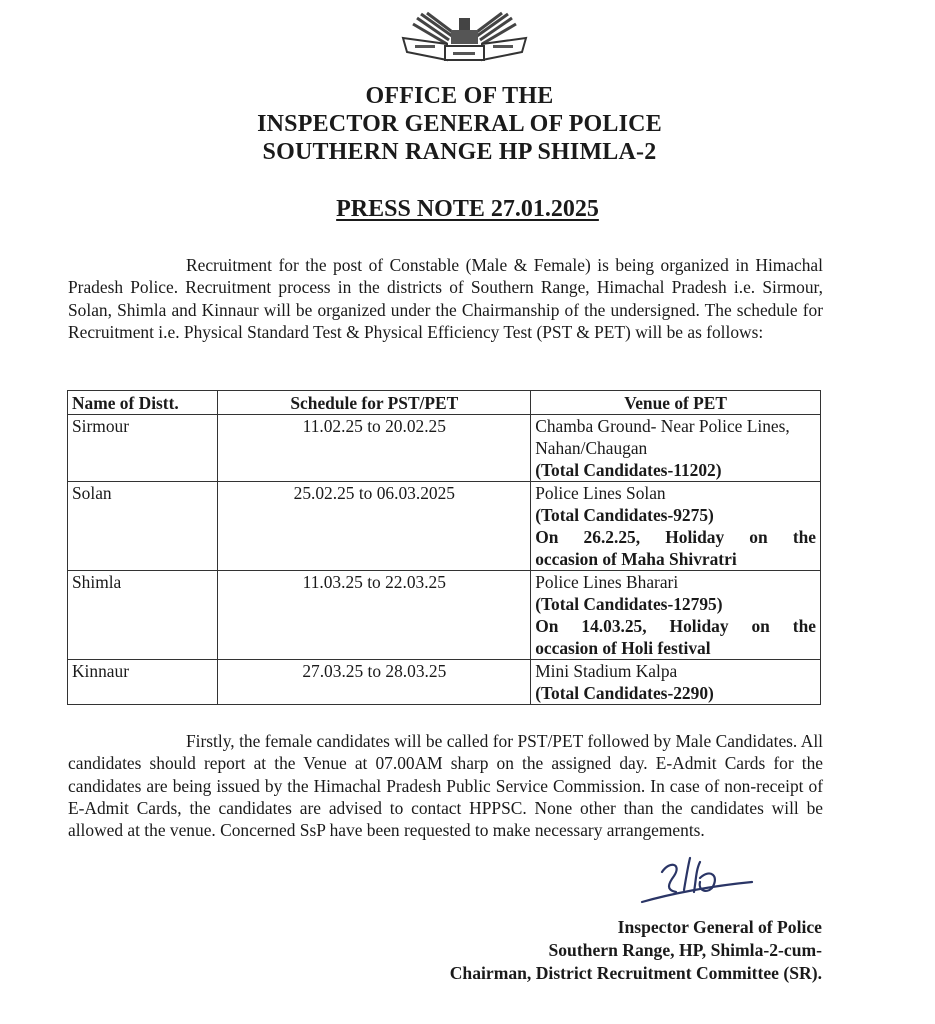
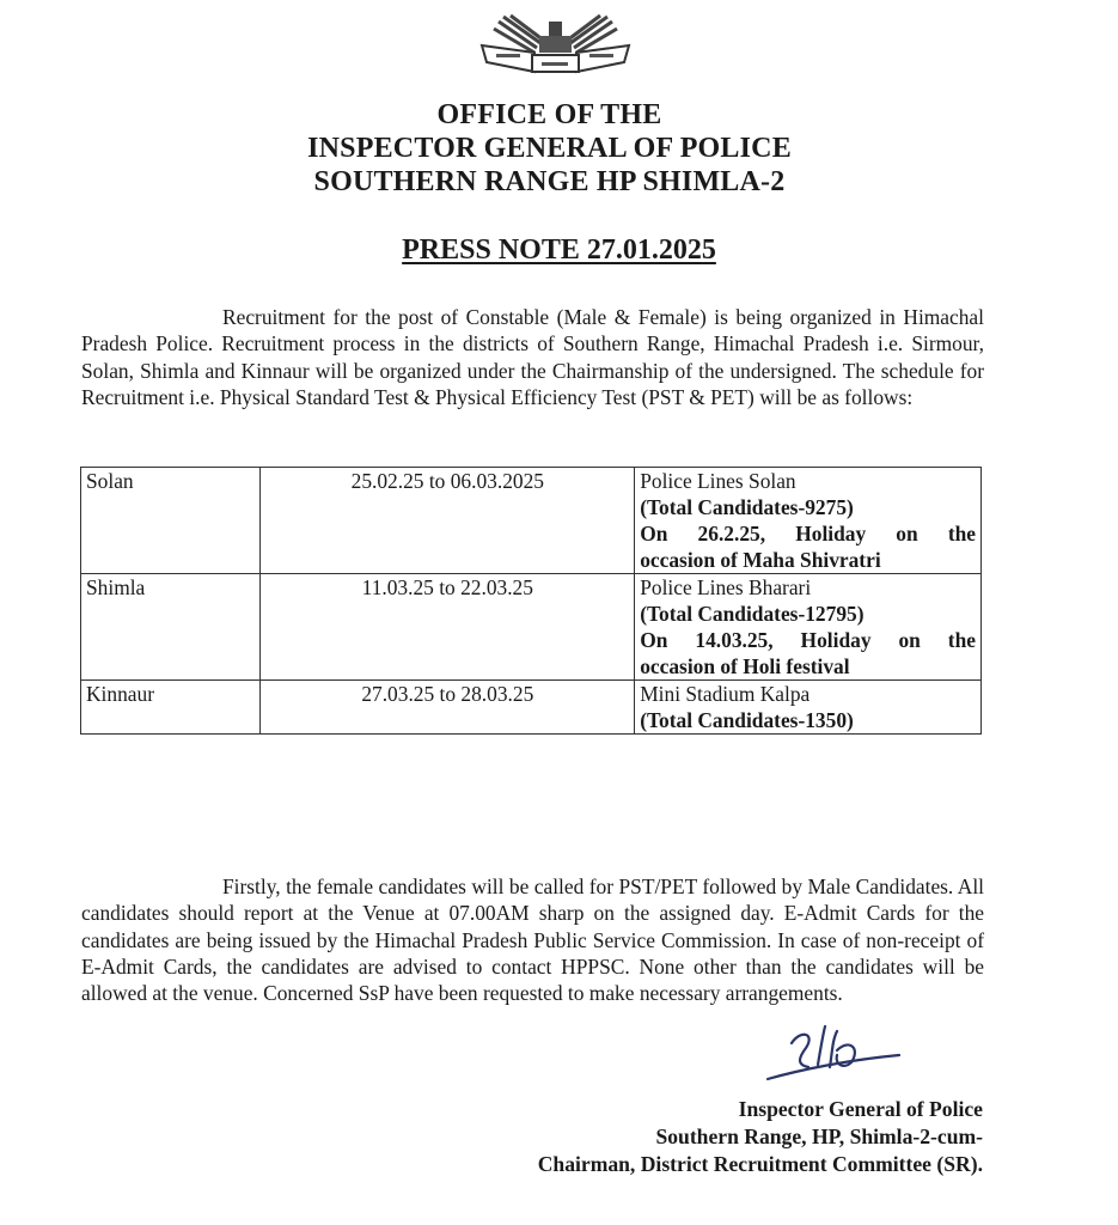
  OFFICE OF THE
  INSPECTOR GENERAL OF POLICE
  SOUTHERN RANGE HP SHIMLA-2
  PRESS NOTE 27.01.2025
  Recruitment for the post of Constable (Male & Female) is being organized in Himachal Pradesh Police. Recruitment process in the districts of Southern Range, Himachal Pradesh i.e. Sirmour, Solan, Shimla and Kinnaur will be organized under the Chairmanship of the undersigned. The schedule for Recruitment i.e. Physical Standard Test & Physical Efficiency Test (PST & PET) will be as follows:
- Name of Distt.	Schedule for PST/PET	Venue of PET
- Sirmour	11.02.25 to 20.02.25	Chamba Ground- Near Police Lines, Nahan/Chaugan (Total Candidates-11202)
  Solan	25.02.25 to 06.03.2025	Police Lines Solan (Total Candidates-9275) On 26.2.25, Holiday on the occasion of Maha Shivratri
  Shimla	11.03.25 to 22.03.25	Police Lines Bharari (Total Candidates-12795) On 14.03.25, Holiday on the occasion of Holi festival
- Kinnaur	27.03.25 to 28.03.25	Mini Stadium Kalpa (Total Candidates-2290)
+ Kinnaur	27.03.25 to 28.03.25	Mini Stadium Kalpa (Total Candidates-1350)
  Firstly, the female candidates will be called for PST/PET followed by Male Candidates. All candidates should report at the Venue at 07.00AM sharp on the assigned day. E-Admit Cards for the candidates are being issued by the Himachal Pradesh Public Service Commission. In case of non-receipt of E-Admit Cards, the candidates are advised to contact HPPSC. None other than the candidates will be allowed at the venue. Concerned SsP have been requested to make necessary arrangements.
  Inspector General of Police
  Southern Range, HP, Shimla-2-cum-
  Chairman, District Recruitment Committee (SR).
